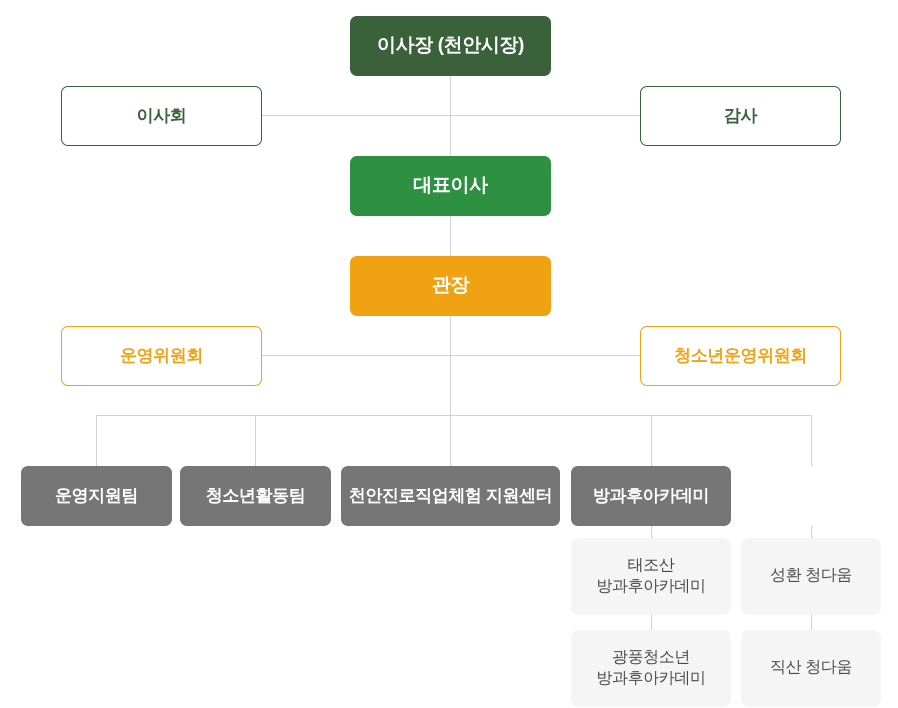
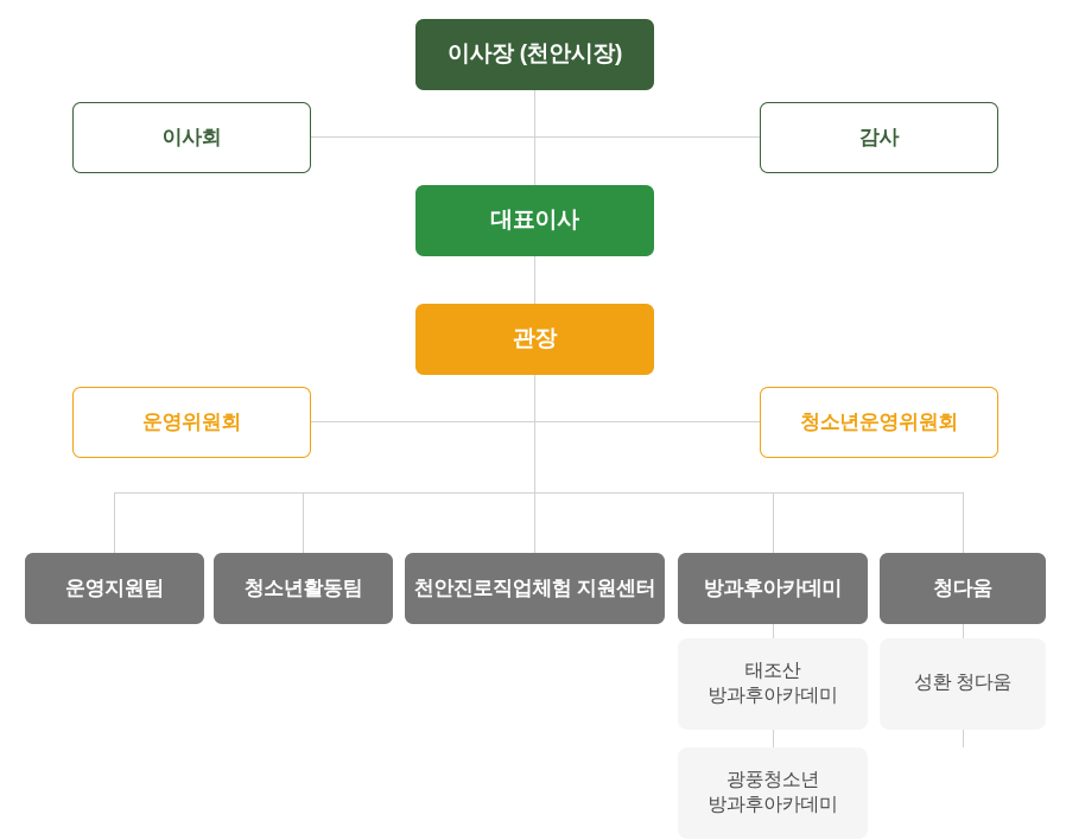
  이사장 (천안시장)
  이사회
  감사
  대표이사
  관장
  운영위원회
  청소년운영위원회
  운영지원팀
  청소년활동팀
  천안진로직업체험 지원센터
  방과후아카데미
+ 청다움
  태조산
  방과후아카데미
  광풍청소년
  방과후아카데미
  성환 청다움
- 직산 청다움
